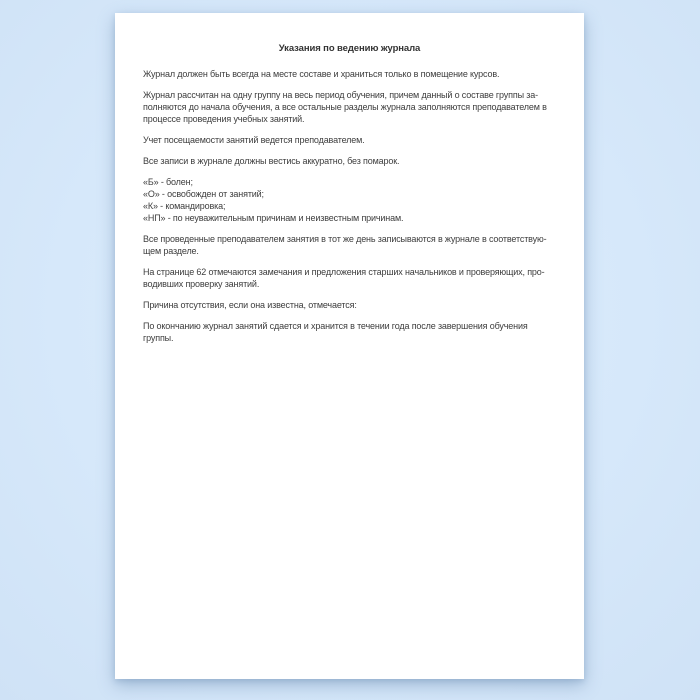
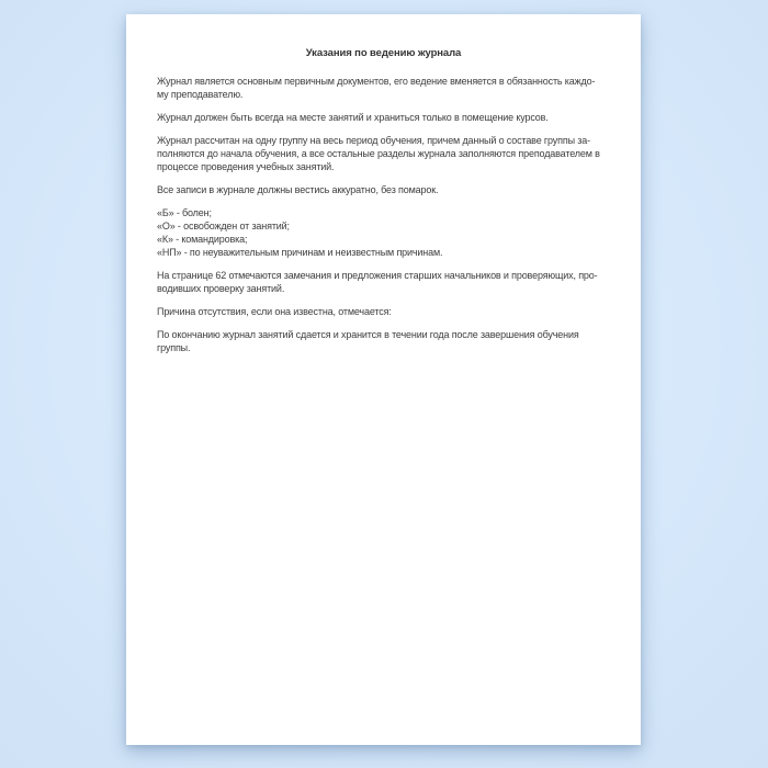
  Указания по ведению журнала
+ Журнал является основным первичным документов, его ведение вменяется в обязанность каждо-
+ му преподавателю.
- Журнал должен быть всегда на месте составе и храниться только в помещение курсов.
+ Журнал должен быть всегда на месте занятий и храниться только в помещение курсов.
  Журнал рассчитан на одну группу на весь период обучения, причем данный о составе группы за-
  полняются до начала обучения, а все остальные разделы журнала заполняются преподавателем в
  процессе проведения учебных занятий.
- Учет посещаемости занятий ведется преподавателем.
  Все записи в журнале должны вестись аккуратно, без помарок.
  «Б» - болен;
  «О» - освобожден от занятий;
  «К» - командировка;
  «НП» - по неуважительным причинам и неизвестным причинам.
- Все проведенные преподавателем занятия в тот же день записываются в журнале в соответствую-
- щем разделе.
  На странице 62 отмечаются замечания и предложения старших начальников и проверяющих, про-
  водивших проверку занятий.
  Причина отсутствия, если она известна, отмечается:
  По окончанию журнал занятий сдается и хранится в течении года после завершения обучения
  группы.
